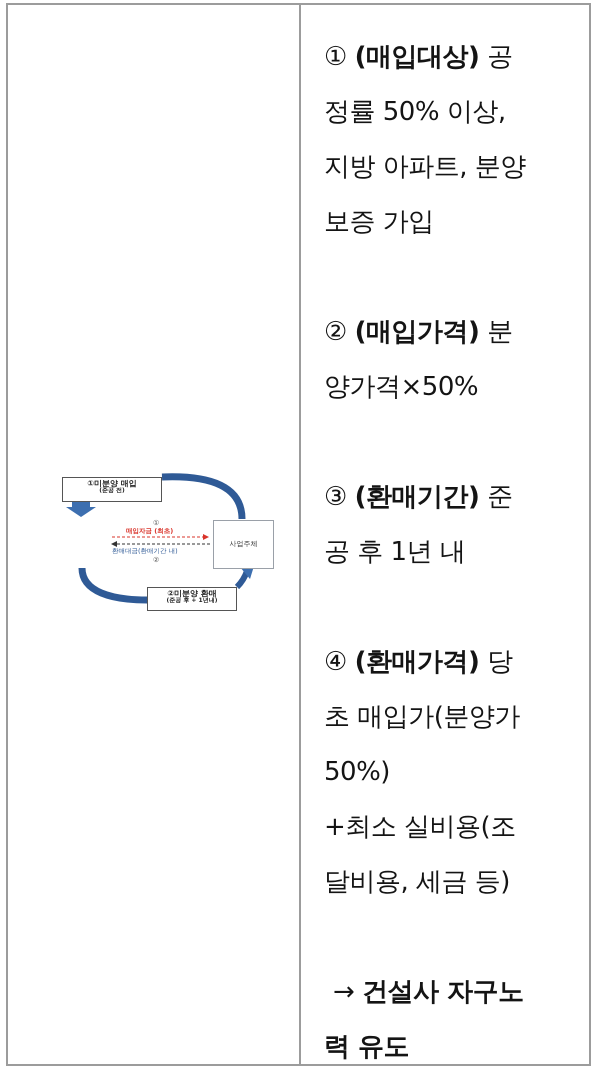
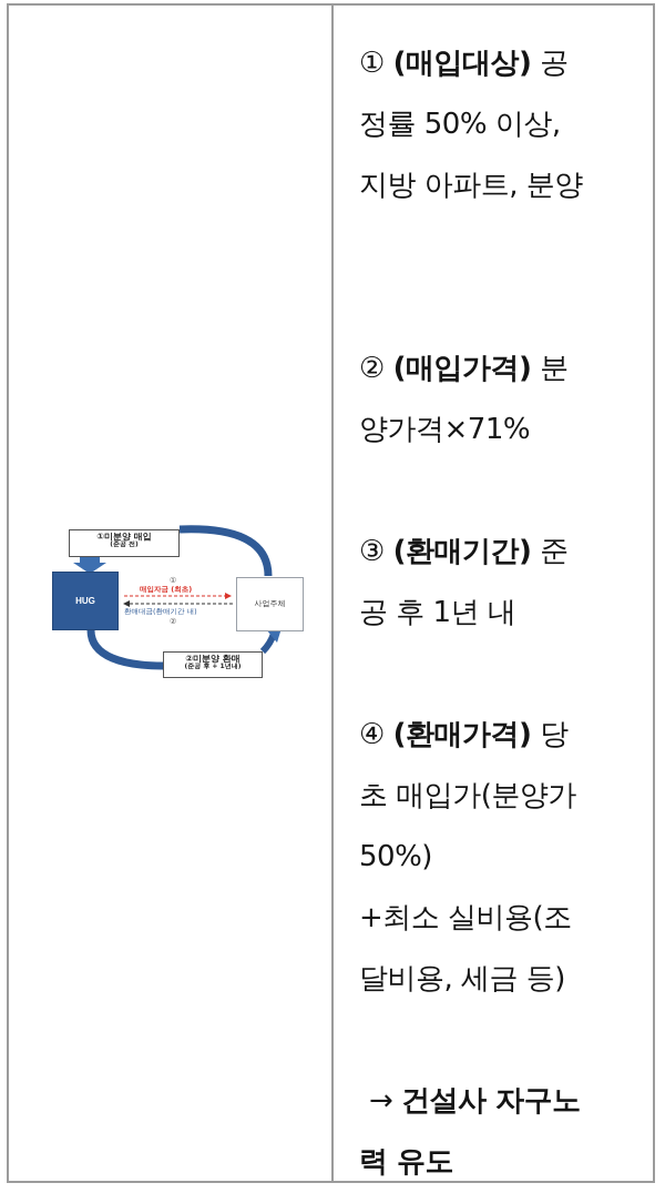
+ HUG
  사업주체
  ①미분양 매입
  ②미분양 환매
  ①
  매입자금 (최초)
  환매대금(환매기간 내)
  ②
  ① (매입대상) 공
  정률 50% 이상,
  지방 아파트, 분양
- 보증 가입
  ② (매입가격) 분
- 양가격×50%
+ 양가격×71%
  ③ (환매기간) 준
  공 후 1년 내
  ④ (환매가격) 당
  초 매입가(분양가
  50%)
  +최소 실비용(조
  달비용, 세금 등)
  → 건설사 자구노
  력 유도
